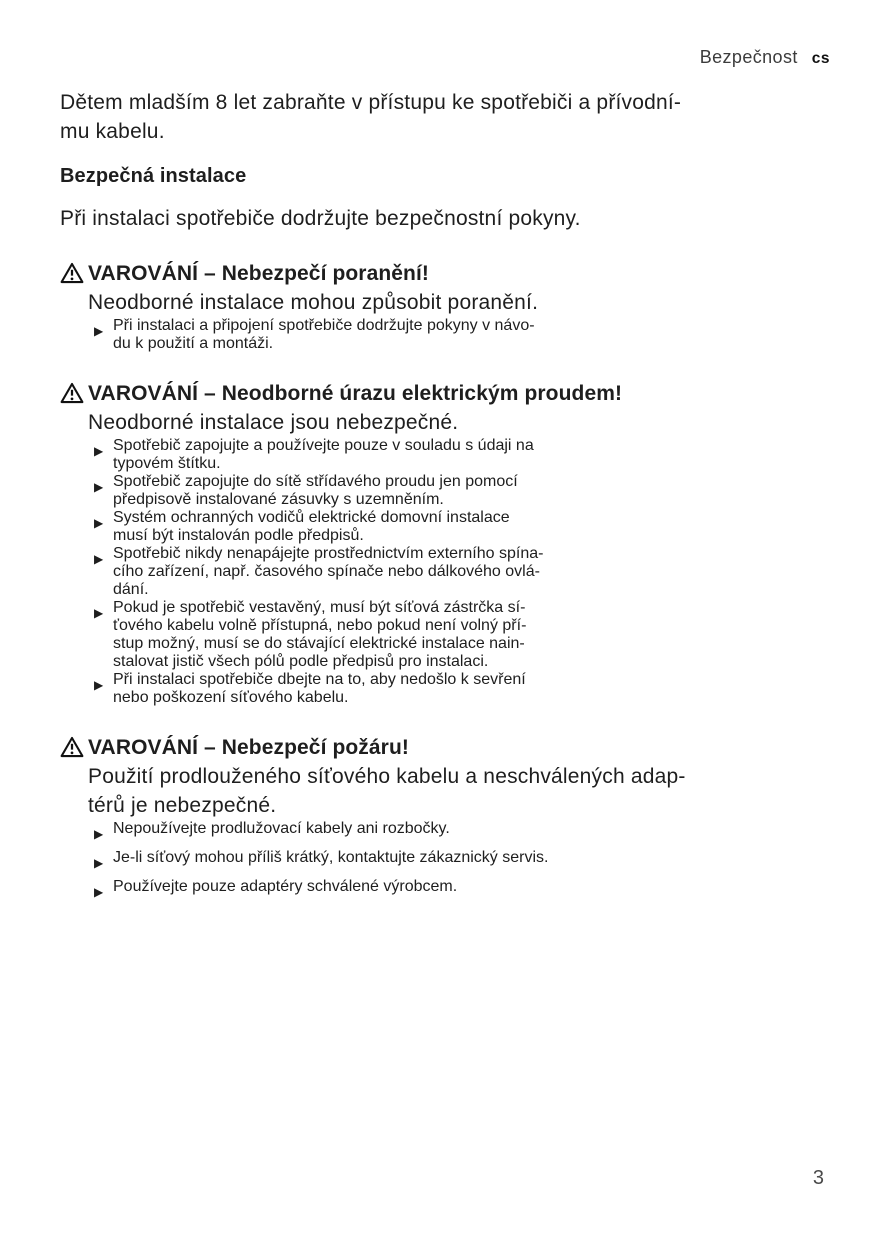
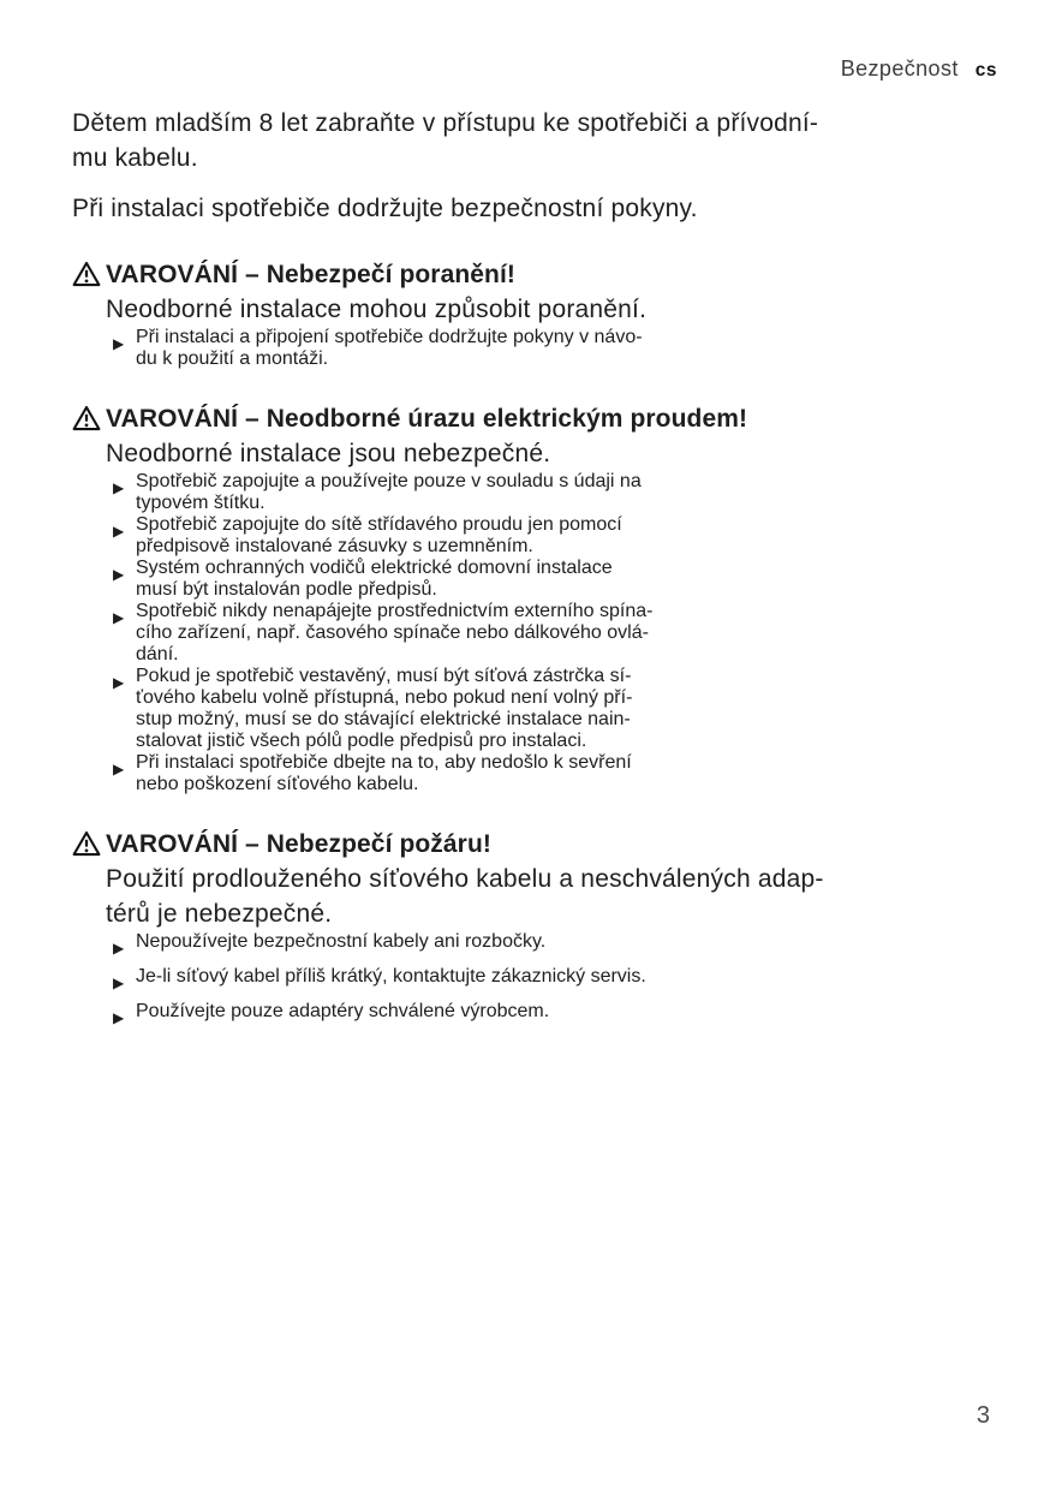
  Bezpečnost cs
  Dětem mladším 8 let zabraňte v přístupu ke spotřebiči a přívodní-
  mu kabelu.
- Bezpečná instalace
  Při instalaci spotřebiče dodržujte bezpečnostní pokyny.
  VAROVÁNÍ – Nebezpečí poranění!
  Neodborné instalace mohou způsobit poranění.
  ▶
  Při instalaci a připojení spotřebiče dodržujte pokyny v návo-
  du k použití a montáži.
  VAROVÁNÍ – Neodborné úrazu elektrickým proudem!
  Neodborné instalace jsou nebezpečné.
  ▶
  Spotřebič zapojujte a používejte pouze v souladu s údaji na
  typovém štítku.
  ▶
  Spotřebič zapojujte do sítě střídavého proudu jen pomocí
  předpisově instalované zásuvky s uzemněním.
  ▶
  Systém ochranných vodičů elektrické domovní instalace
  musí být instalován podle předpisů.
  ▶
  Spotřebič nikdy nenapájejte prostřednictvím externího spína-
  cího zařízení, např. časového spínače nebo dálkového ovlá-
  dání.
  ▶
  Pokud je spotřebič vestavěný, musí být síťová zástrčka sí-
  ťového kabelu volně přístupná, nebo pokud není volný pří-
  stup možný, musí se do stávající elektrické instalace nain-
  stalovat jistič všech pólů podle předpisů pro instalaci.
  ▶
  Při instalaci spotřebiče dbejte na to, aby nedošlo k sevření
  nebo poškození síťového kabelu.
  VAROVÁNÍ – Nebezpečí požáru!
  Použití prodlouženého síťového kabelu a neschválených adap-
  térů je nebezpečné.
  ▶
- Nepoužívejte prodlužovací kabely ani rozbočky.
+ Nepoužívejte bezpečnostní kabely ani rozbočky.
  ▶
- Je-li síťový mohou příliš krátký, kontaktujte zákaznický servis.
+ Je-li síťový kabel příliš krátký, kontaktujte zákaznický servis.
  ▶
  Používejte pouze adaptéry schválené výrobcem.
  3
